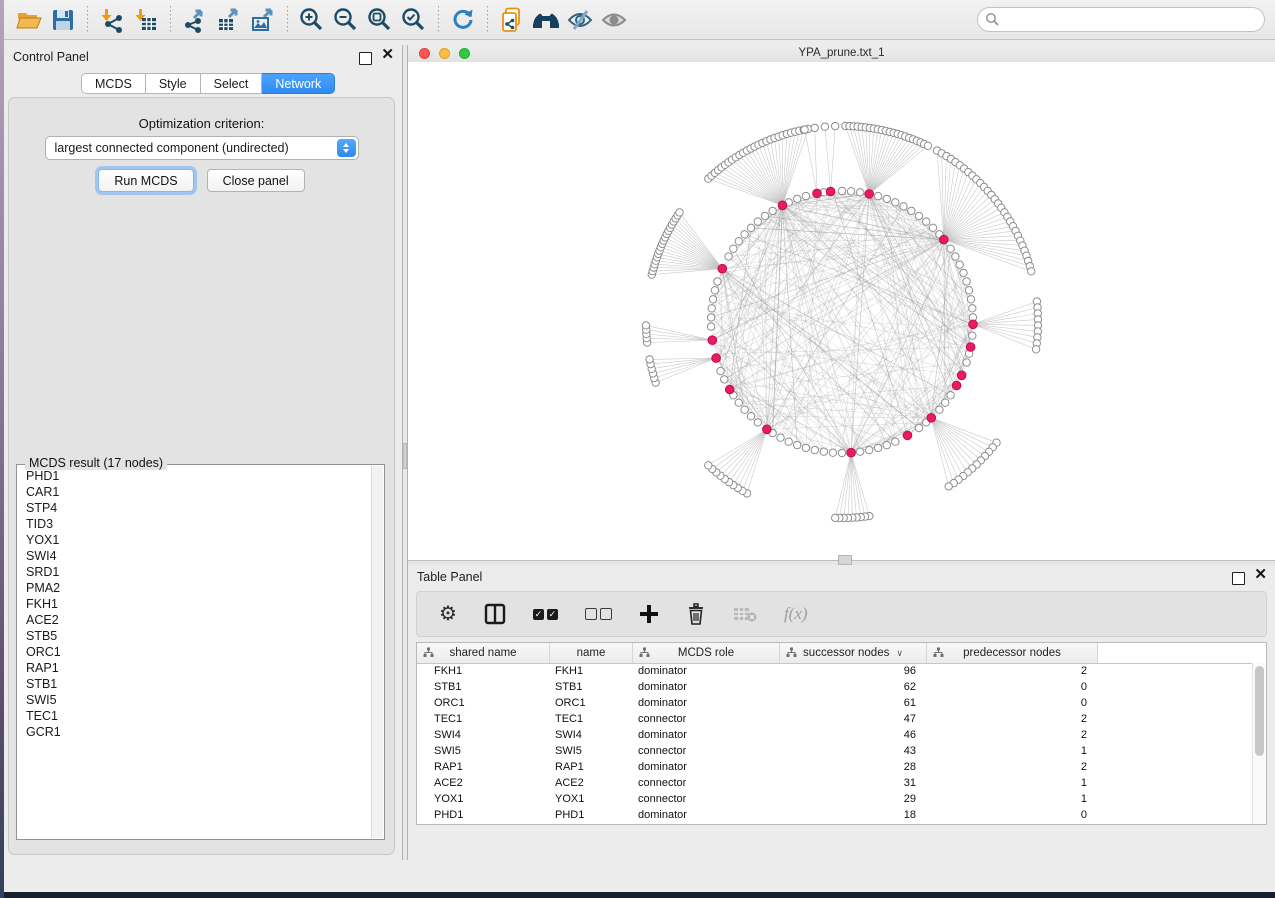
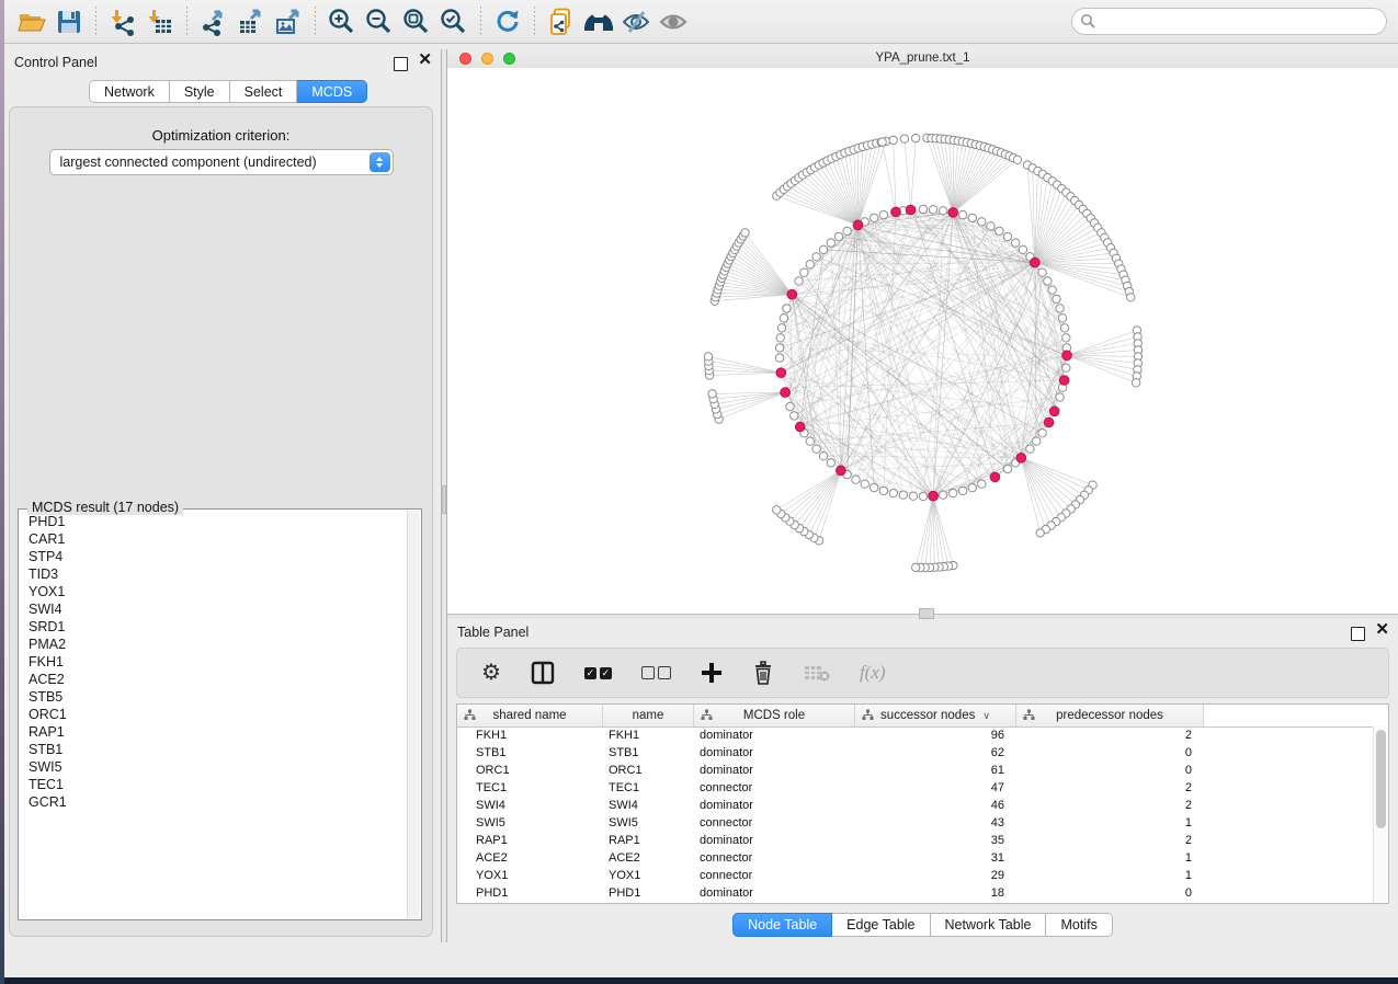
  Control Panel
  ✕
- MCDS
+ Network
  Style
  Select
- Network
+ MCDS
  Optimization criterion:
  largest connected component (undirected)
- Run MCDS
- Close panel
  MCDS result (17 nodes)
  PHD1
  CAR1
  STP4
  TID3
  YOX1
  SWI4
  SRD1
  PMA2
  FKH1
  ACE2
  STB5
  ORC1
  RAP1
  STB1
  SWI5
  TEC1
  GCR1
  YPA_prune.txt_1
  Table Panel
  ✕
  ⚙
  ✓
  ✓
  f(x)
  shared name
  name
  MCDS role
  successor nodes
  ∨
  predecessor nodes
  FKH1
  FKH1
  dominator
  96
  2
  STB1
  STB1
  dominator
  62
  0
  ORC1
  ORC1
  dominator
  61
  0
  TEC1
  TEC1
  connector
  47
  2
  SWI4
  SWI4
  dominator
  46
  2
  SWI5
  SWI5
  connector
  43
  1
  RAP1
  RAP1
  dominator
- 28
+ 35
  2
  ACE2
  ACE2
  connector
  31
  1
  YOX1
  YOX1
  connector
  29
  1
  PHD1
  PHD1
  dominator
  18
  0
+ Node Table
+ Edge Table
+ Network Table
+ Motifs
